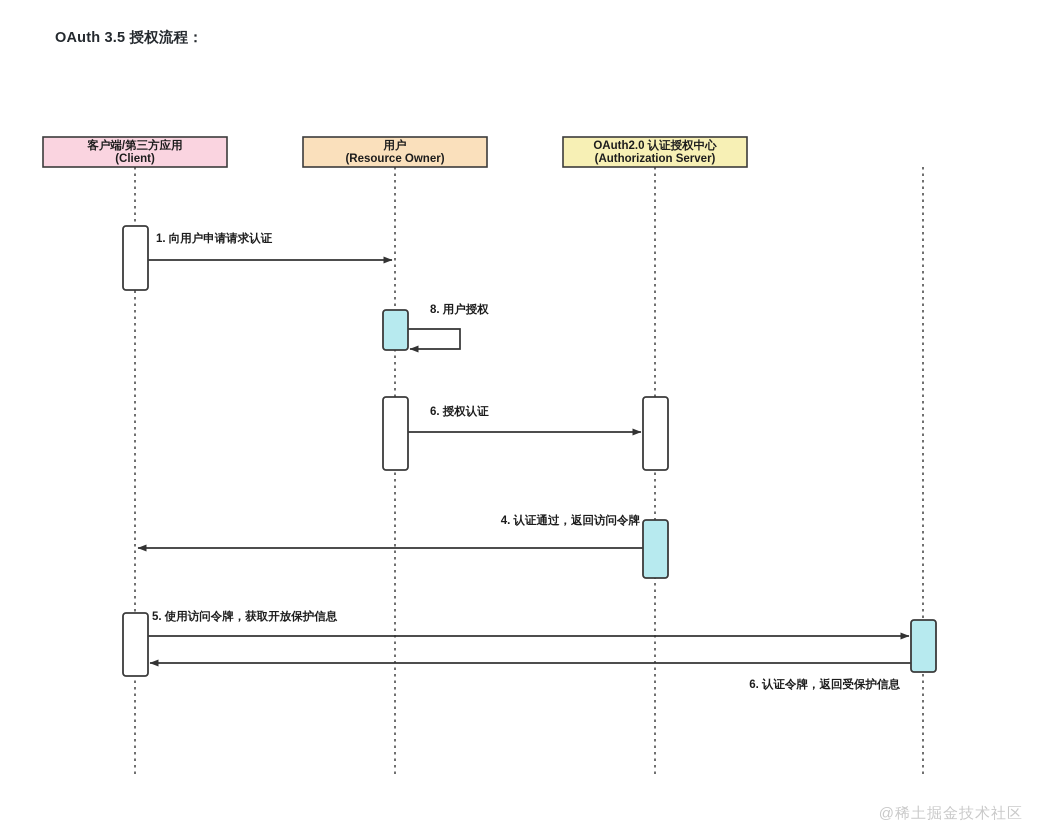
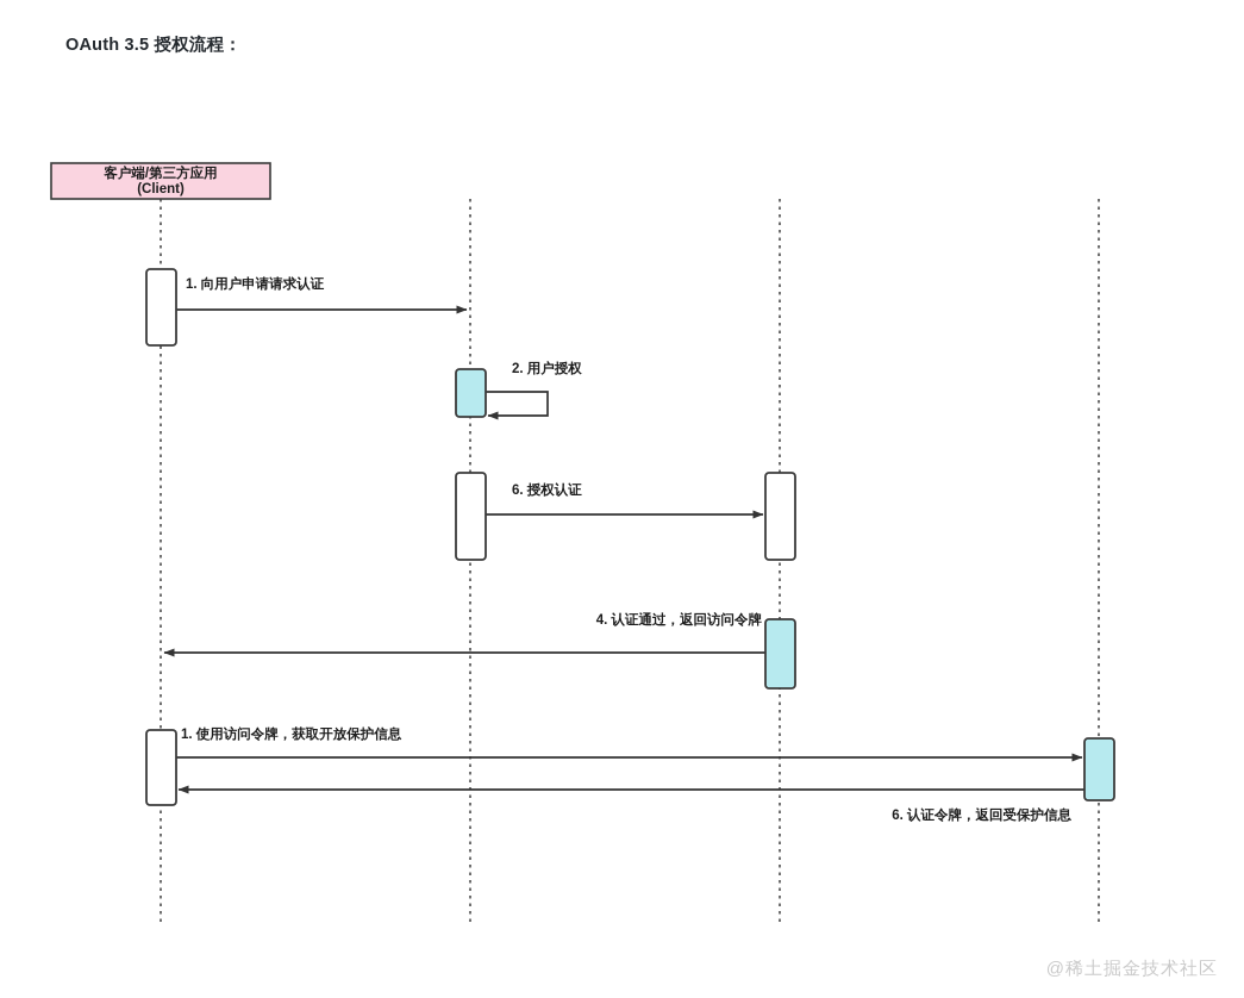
  OAuth 3.5 授权流程：
  客户端/第三方应用
  (Client)
- 用户
- (Resource Owner)
- OAuth2.0 认证授权中心
- (Authorization Server)
  1. 向用户申请请求认证
- 8. 用户授权
+ 2. 用户授权
  6. 授权认证
  4. 认证通过，返回访问令牌
- 5. 使用访问令牌，获取开放保护信息
+ 1. 使用访问令牌，获取开放保护信息
  6. 认证令牌，返回受保护信息
  @稀土掘金技术社区
